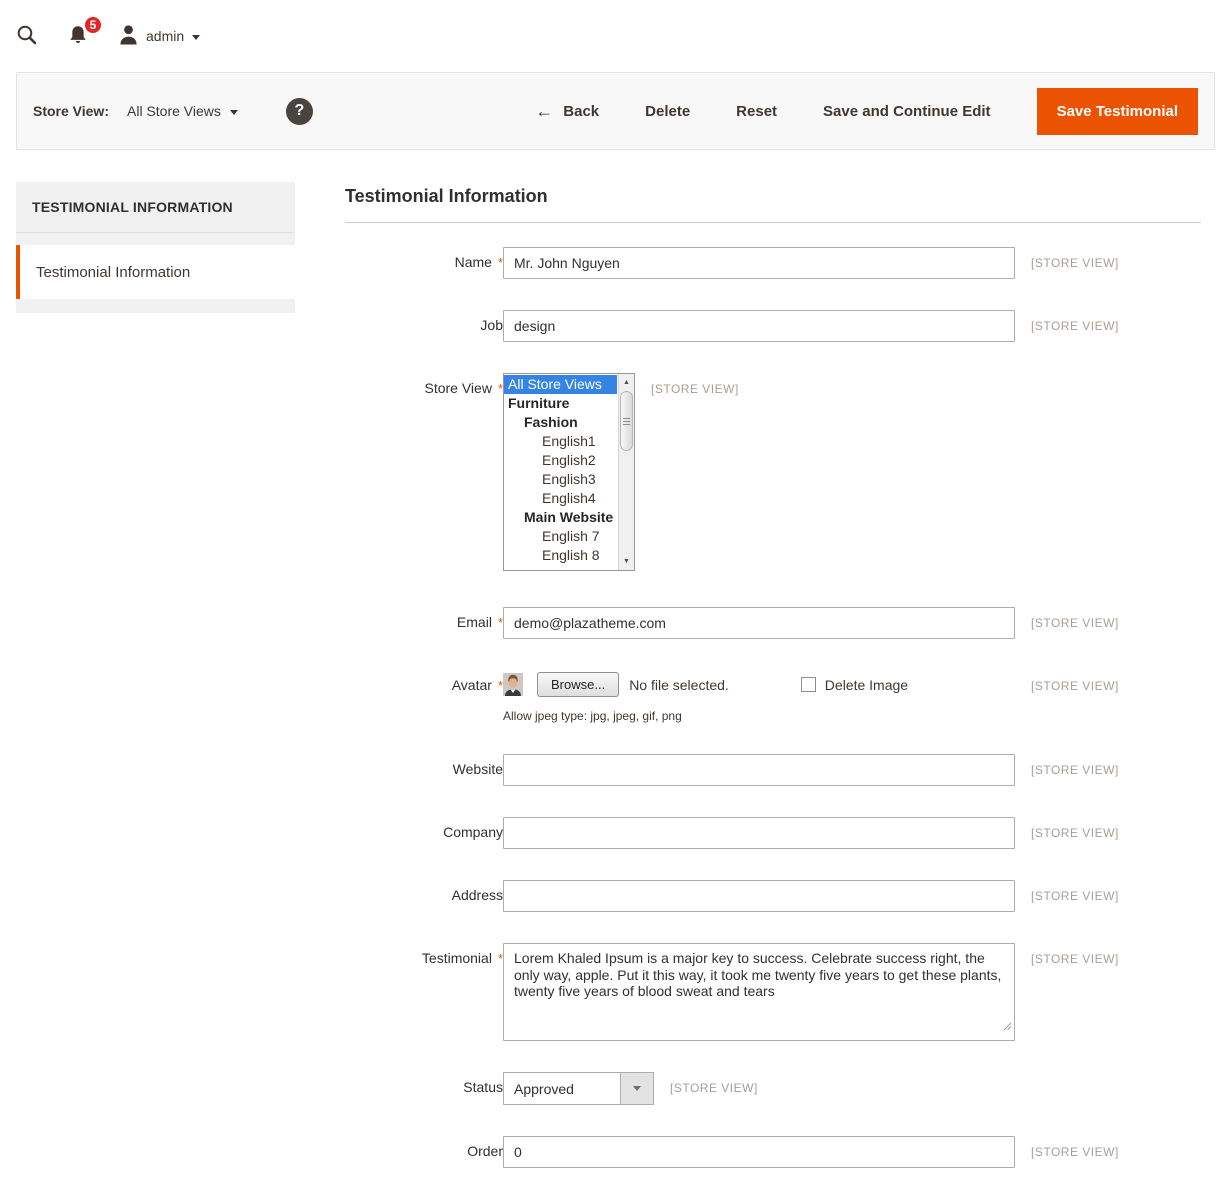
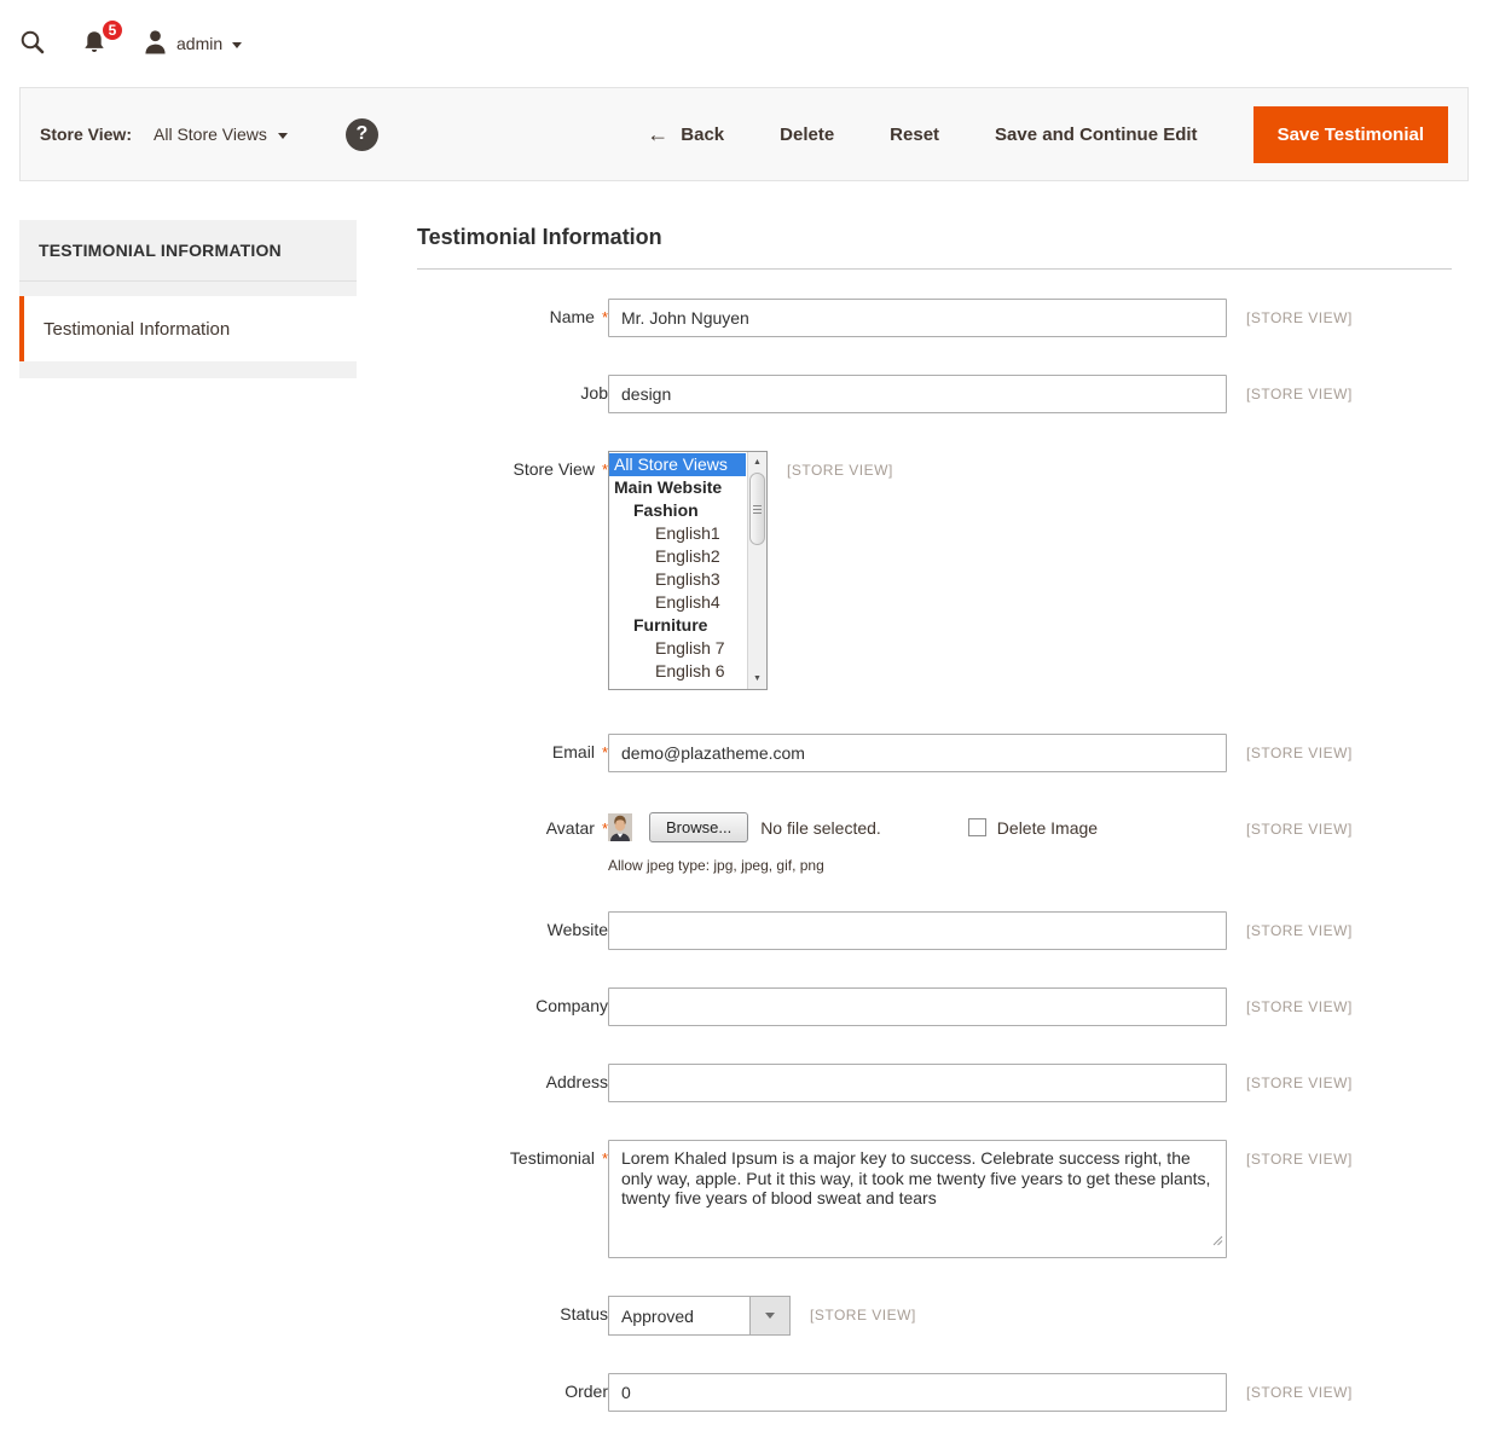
  5
  admin
  Store View:
  All Store Views
  ?
  ←
  Back
  Delete
  Reset
  Save and Continue Edit
  Save Testimonial
  TESTIMONIAL INFORMATION
  Testimonial Information
  Testimonial Information
  Name
  Mr. John Nguyen
  [STORE VIEW]
  Job
  design
  [STORE VIEW]
  Store View
  All Store Views
- Furniture
+ Main Website
  Fashion
  English1
  English2
  English3
  English4
- Main Website
+ Furniture
  English 7
- English 8
+ English 6
  [STORE VIEW]
  Email
  demo@plazatheme.com
  [STORE VIEW]
  Avatar
  Browse...
  No file selected.
  Delete Image
  Allow jpeg type: jpg, jpeg, gif, png
  [STORE VIEW]
  Website
  [STORE VIEW]
  Company
  [STORE VIEW]
  Address
  [STORE VIEW]
  Testimonial
  [STORE VIEW]
  Status
  Approved
  [STORE VIEW]
  Order
  0
  [STORE VIEW]
